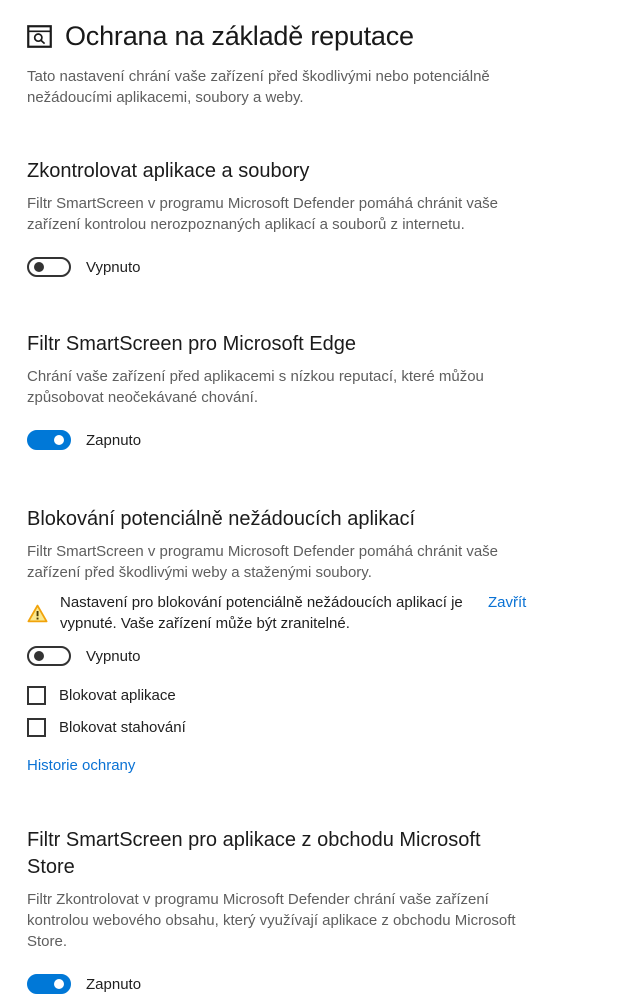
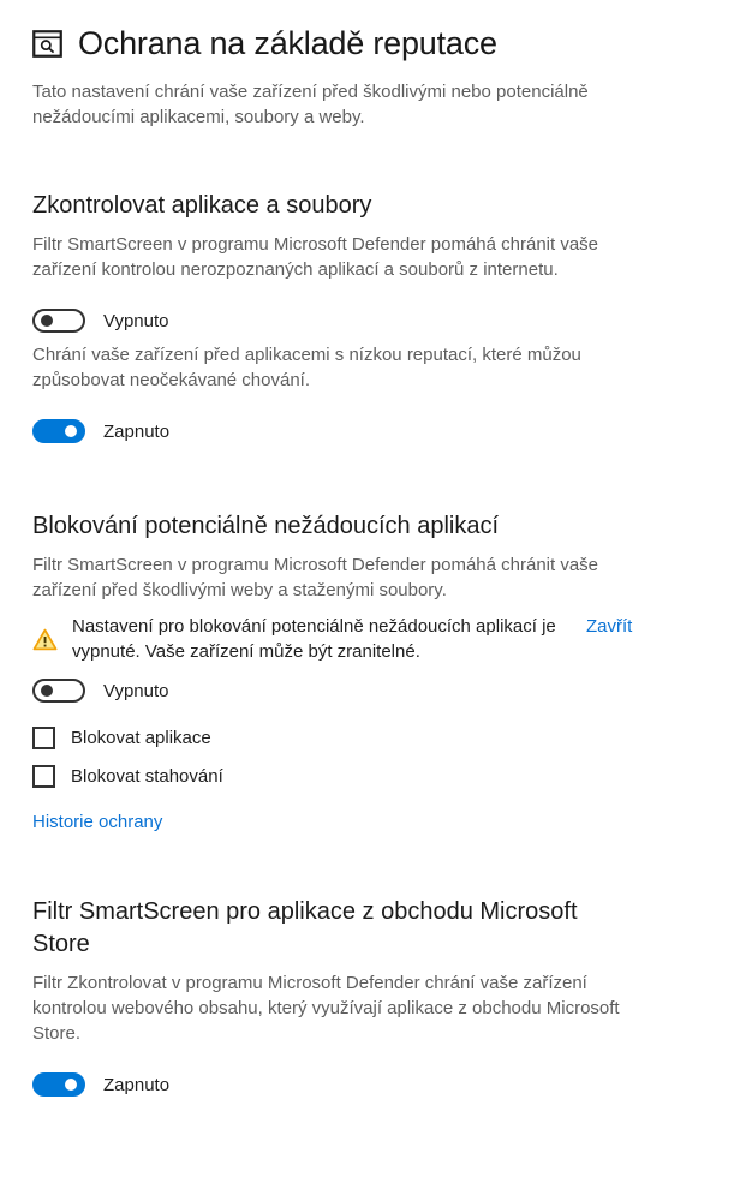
  Ochrana na základě reputace
  Tato nastavení chrání vaše zařízení před škodlivými nebo potenciálně nežádoucími aplikacemi, soubory a weby.
  Zkontrolovat aplikace a soubory
  Filtr SmartScreen v programu Microsoft Defender pomáhá chránit vaše zařízení kontrolou nerozpoznaných aplikací a souborů z internetu.
  Vypnuto
- Filtr SmartScreen pro Microsoft Edge
  Chrání vaše zařízení před aplikacemi s nízkou reputací, které můžou způsobovat neočekávané chování.
  Zapnuto
  Blokování potenciálně nežádoucích aplikací
  Filtr SmartScreen v programu Microsoft Defender pomáhá chránit vaše zařízení před škodlivými weby a staženými soubory.
  Nastavení pro blokování potenciálně nežádoucích aplikací je vypnuté. Vaše zařízení může být zranitelné.
  Zavřít
  Vypnuto
  Blokovat aplikace
  Blokovat stahování
  Historie ochrany
  Filtr SmartScreen pro aplikace z obchodu Microsoft Store
  Filtr Zkontrolovat v programu Microsoft Defender chrání vaše zařízení kontrolou webového obsahu, který využívají aplikace z obchodu Microsoft Store.
  Zapnuto
